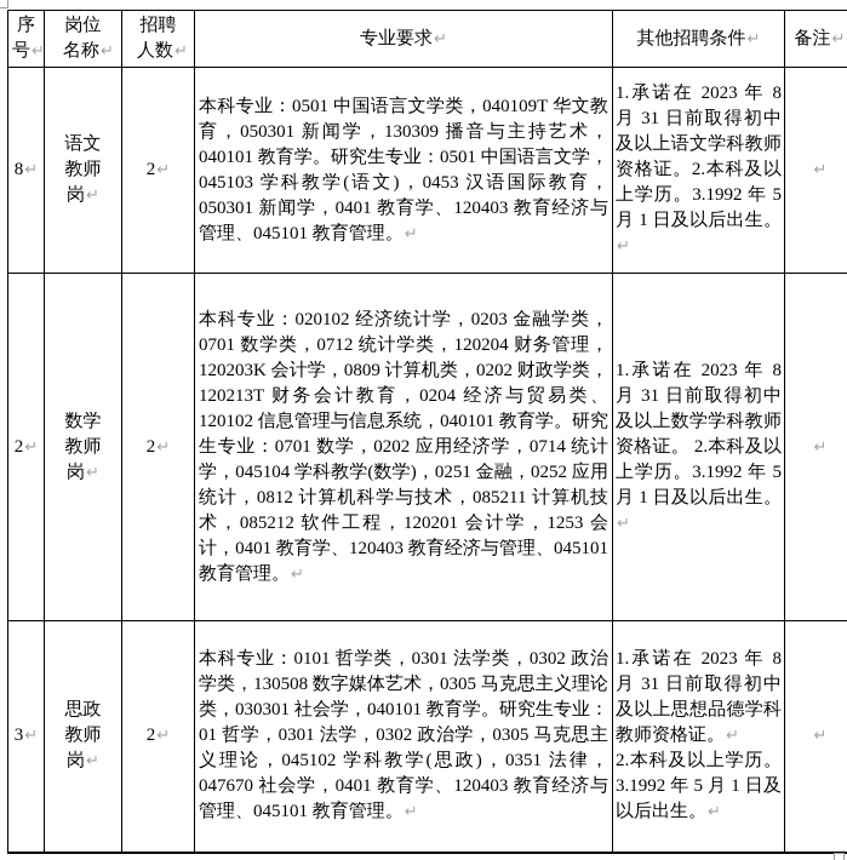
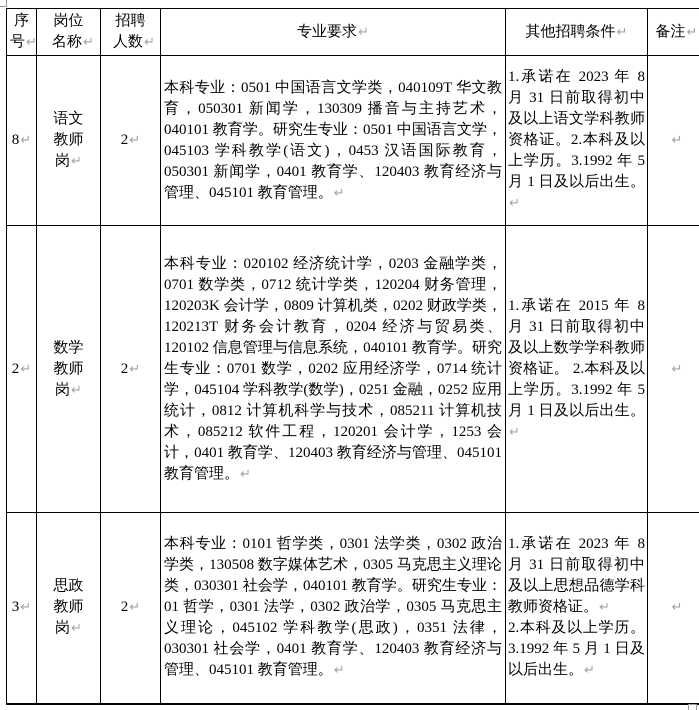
  序 号↵	岗位 名称↵	招聘 人数↵	专业要求↵	其他招聘条件↵	备注↵
  8↵	语文教师岗↵	2↵	本科专业：0501 中国语言文学类，040109T 华文教育，050301 新闻学，130309 播音与主持艺术，040101 教育学。研究生专业：0501 中国语言文学，045103 学科教学(语文)，0453 汉语国际教育，050301 新闻学，0401 教育学、120403 教育经济与管理、045101 教育管理。↵	1.承诺在 2023 年 8 月 31 日前取得初中及以上语文学科教师资格证。2.本科及以上学历。3.1992 年 5 月 1 日及以后出生。↵	↵
- 2↵	数学教师岗↵	2↵	本科专业：020102 经济统计学，0203 金融学类，0701 数学类，0712 统计学类，120204 财务管理，120203K 会计学，0809 计算机类，0202 财政学类，120213T 财务会计教育，0204 经济与贸易类、120102 信息管理与信息系统，040101 教育学。研究生专业：0701 数学，0202 应用经济学，0714 统计学，045104 学科教学(数学)，0251 金融，0252 应用统计，0812 计算机科学与技术，085211 计算机技术，085212 软件工程，120201 会计学，1253 会计，0401 教育学、120403 教育经济与管理、045101 教育管理。↵	1.承诺在 2023 年 8 月 31 日前取得初中及以上数学学科教师资格证。 2.本科及以上学历。3.1992 年 5 月 1 日及以后出生。↵	↵
+ 2↵	数学教师岗↵	2↵	本科专业：020102 经济统计学，0203 金融学类，0701 数学类，0712 统计学类，120204 财务管理，120203K 会计学，0809 计算机类，0202 财政学类，120213T 财务会计教育，0204 经济与贸易类、120102 信息管理与信息系统，040101 教育学。研究生专业：0701 数学，0202 应用经济学，0714 统计学，045104 学科教学(数学)，0251 金融，0252 应用统计，0812 计算机科学与技术，085211 计算机技术，085212 软件工程，120201 会计学，1253 会计，0401 教育学、120403 教育经济与管理、045101 教育管理。↵	1.承诺在 2015 年 8 月 31 日前取得初中及以上数学学科教师资格证。 2.本科及以上学历。3.1992 年 5 月 1 日及以后出生。↵	↵
- 3↵	思政教师岗↵	2↵	本科专业：0101 哲学类，0301 法学类，0302 政治学类，130508 数字媒体艺术，0305 马克思主义理论类，030301 社会学，040101 教育学。研究生专业：01 哲学，0301 法学，0302 政治学，0305 马克思主义理论，045102 学科教学(思政)，0351 法律，047670 社会学，0401 教育学、120403 教育经济与管理、045101 教育管理。↵	1.承诺在 2023 年 8 月 31 日前取得初中及以上思想品德学科教师资格证。↵ 2.本科及以上学历。3.1992 年 5 月 1 日及以后出生。↵	↵
+ 3↵	思政教师岗↵	2↵	本科专业：0101 哲学类，0301 法学类，0302 政治学类，130508 数字媒体艺术，0305 马克思主义理论类，030301 社会学，040101 教育学。研究生专业：01 哲学，0301 法学，0302 政治学，0305 马克思主义理论，045102 学科教学(思政)，0351 法律，030301 社会学，0401 教育学、120403 教育经济与管理、045101 教育管理。↵	1.承诺在 2023 年 8 月 31 日前取得初中及以上思想品德学科教师资格证。↵ 2.本科及以上学历。3.1992 年 5 月 1 日及以后出生。↵	↵
